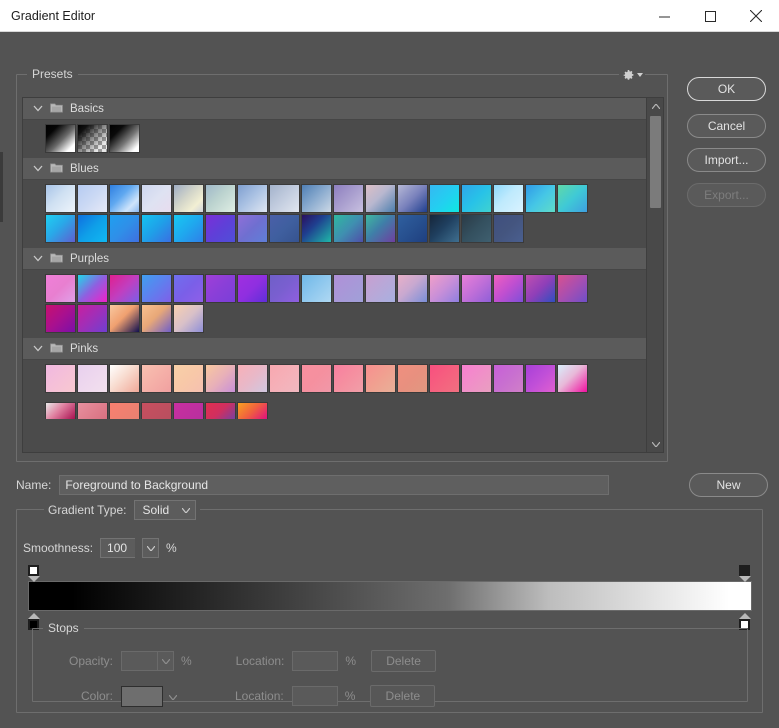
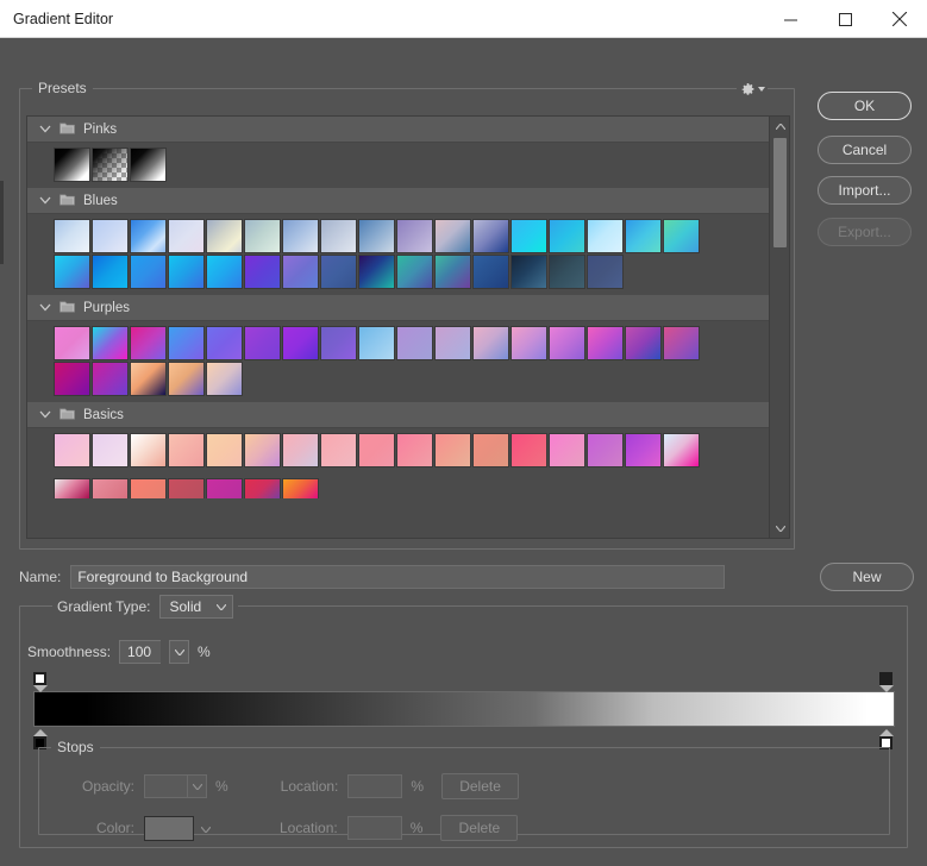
  Gradient Editor
  Presets
- Basics
+ Pinks
  Blues
  Purples
- Pinks
+ Basics
  OK
  Cancel
  Import...
  Export...
  New
  Name:
  Foreground to Background
  Gradient Type:
  Solid
  Smoothness:
  100
  %
  Stops
  Opacity:
  %
  Location:
  %
  Delete
  Color:
  Location:
  %
  Delete
